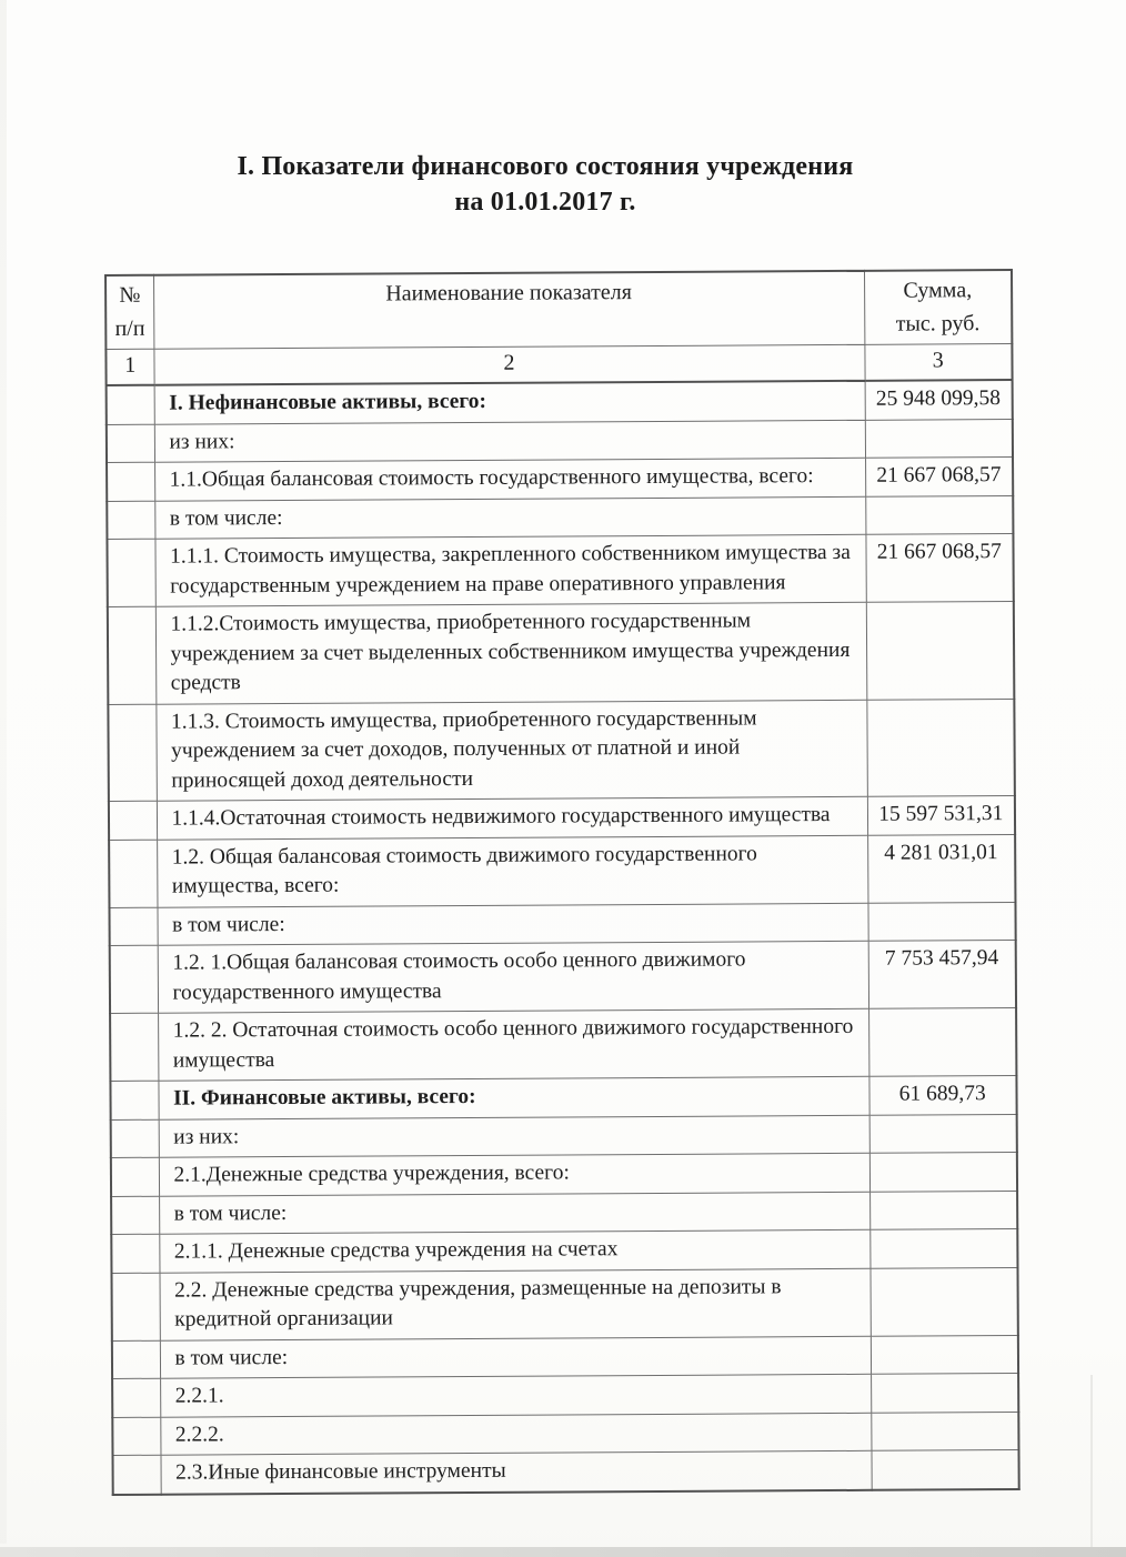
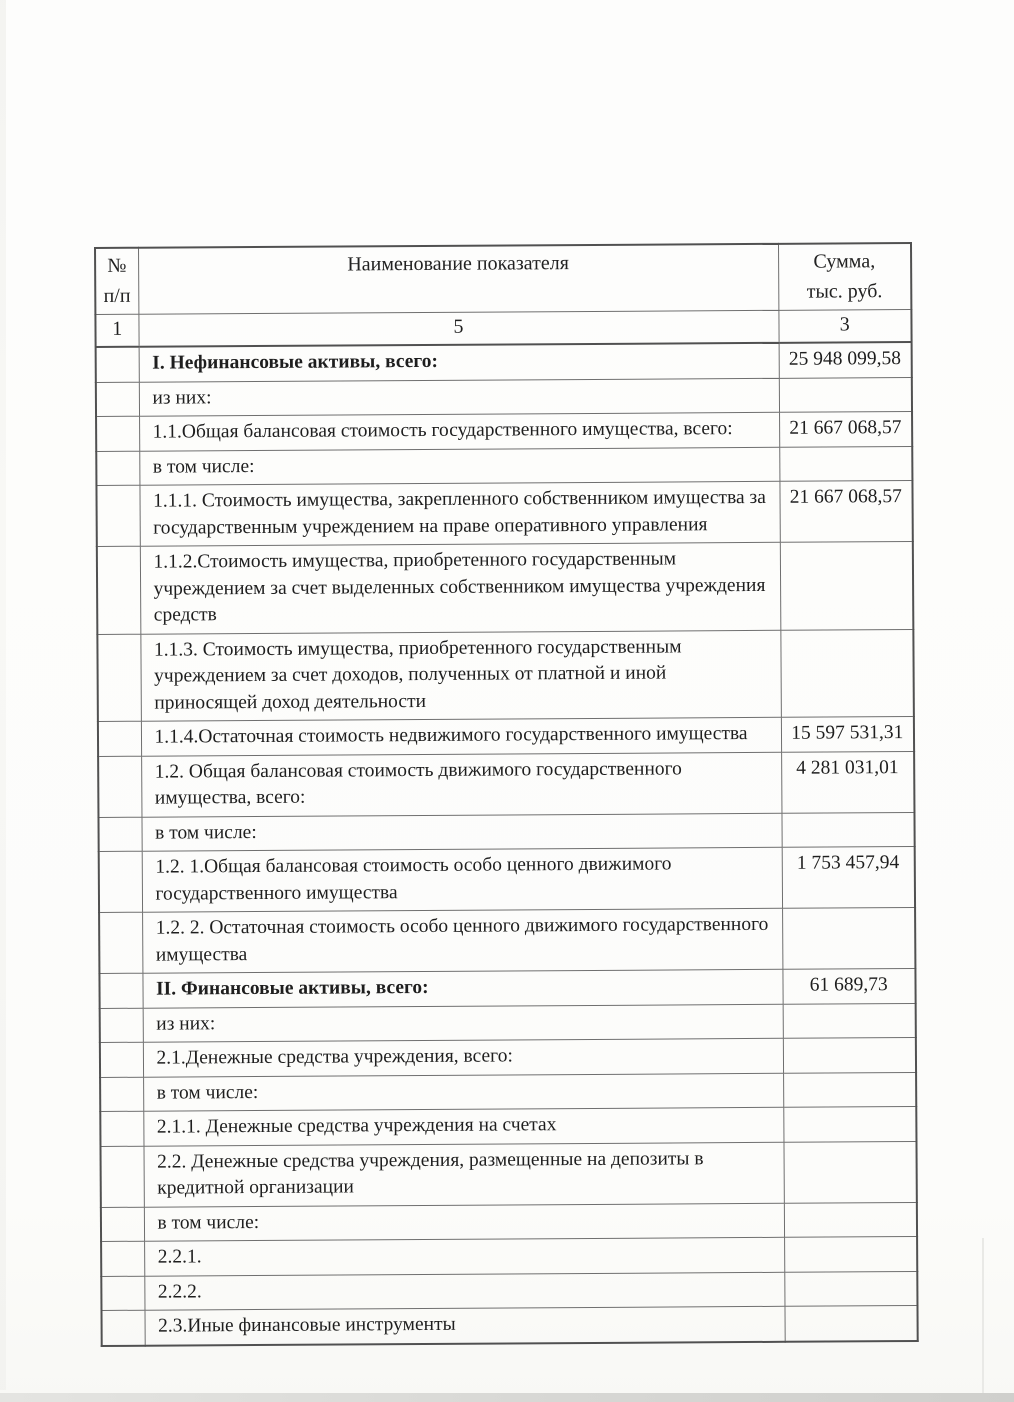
- I. Показатели финансового состояния учреждения
- на 01.01.2017 г.
  № п/п	Наименование показателя	Сумма, тыс. руб.
- 1	2	3
+ 1	5	3
  	I. Нефинансовые активы, всего:	25 948 099,58
  	из них:
  	1.1.Общая балансовая стоимость государственного имущества, всего:	21 667 068,57
  	в том числе:
  	1.1.1. Стоимость имущества, закрепленного собственником имущества за государственным учреждением на праве оперативного управления	21 667 068,57
  	1.1.2.Стоимость имущества, приобретенного государственным учреждением за счет выделенных собственником имущества учреждения средств
  	1.1.3. Стоимость имущества, приобретенного государственным учреждением за счет доходов, полученных от платной и иной приносящей доход деятельности
  	1.1.4.Остаточная стоимость недвижимого государственного имущества	15 597 531,31
  	1.2. Общая балансовая стоимость движимого государственного имущества, всего:	4 281 031,01
  	в том числе:
- 	1.2. 1.Общая балансовая стоимость особо ценного движимого государственного имущества	7 753 457,94
+ 	1.2. 1.Общая балансовая стоимость особо ценного движимого государственного имущества	1 753 457,94
  	1.2. 2. Остаточная стоимость особо ценного движимого государственного имущества
  	II. Финансовые активы, всего:	61 689,73
  	из них:
  	2.1.Денежные средства учреждения, всего:
  	в том числе:
  	2.1.1. Денежные средства учреждения на счетах
  	2.2. Денежные средства учреждения, размещенные на депозиты в кредитной организации
  	в том числе:
  	2.2.1.
  	2.2.2.
  	2.3.Иные финансовые инструменты
